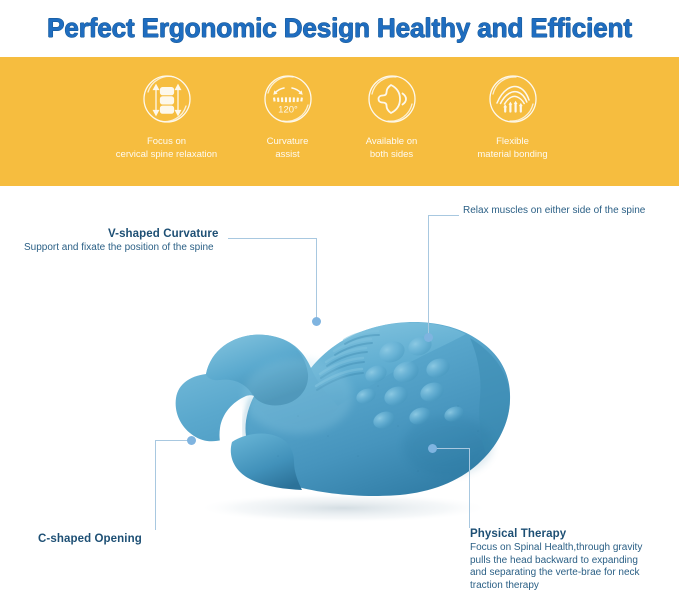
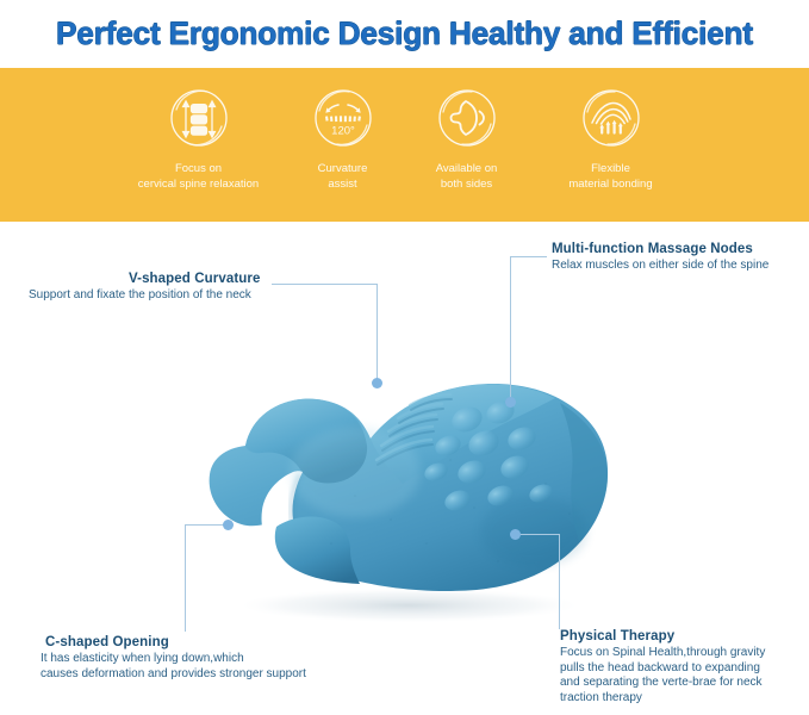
  Perfect Ergonomic Design Healthy and Efficient
  Focus on
  cervical spine relaxation
  120°
  Curvature
  assist
  Available on
  both sides
  Flexible
  material bonding
  V-shaped Curvature
- Support and fixate the position of the spine
+ Support and fixate the position of the neck
+ Multi-function Massage Nodes
  Relax muscles on either side of the spine
  C-shaped Opening
+ It has elasticity when lying down,which
+ causes deformation and provides stronger support
  Physical Therapy
  Focus on Spinal Health,through gravity
  pulls the head backward to expanding
  and separating the verte-brae for neck
  traction therapy
